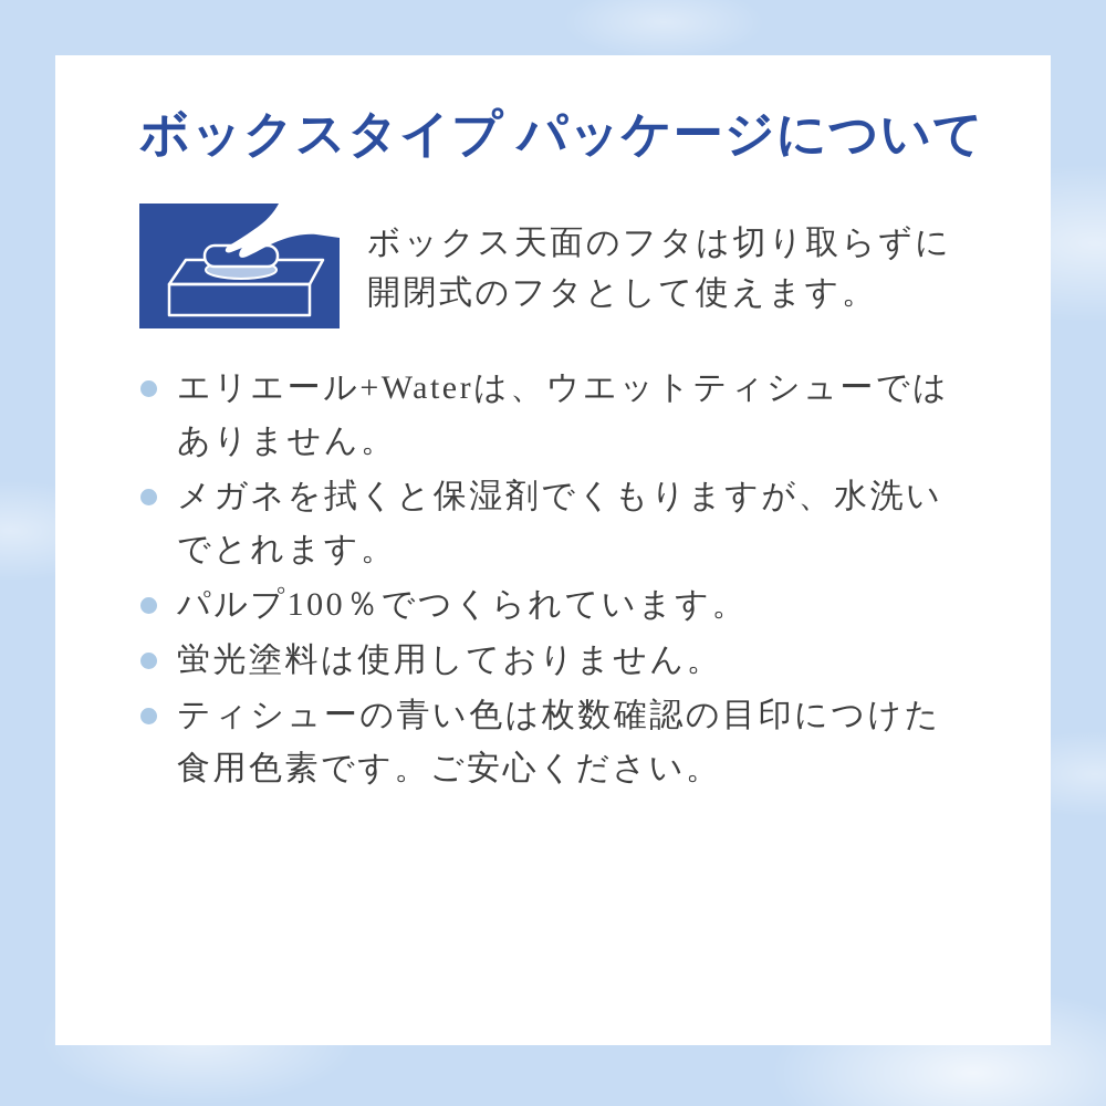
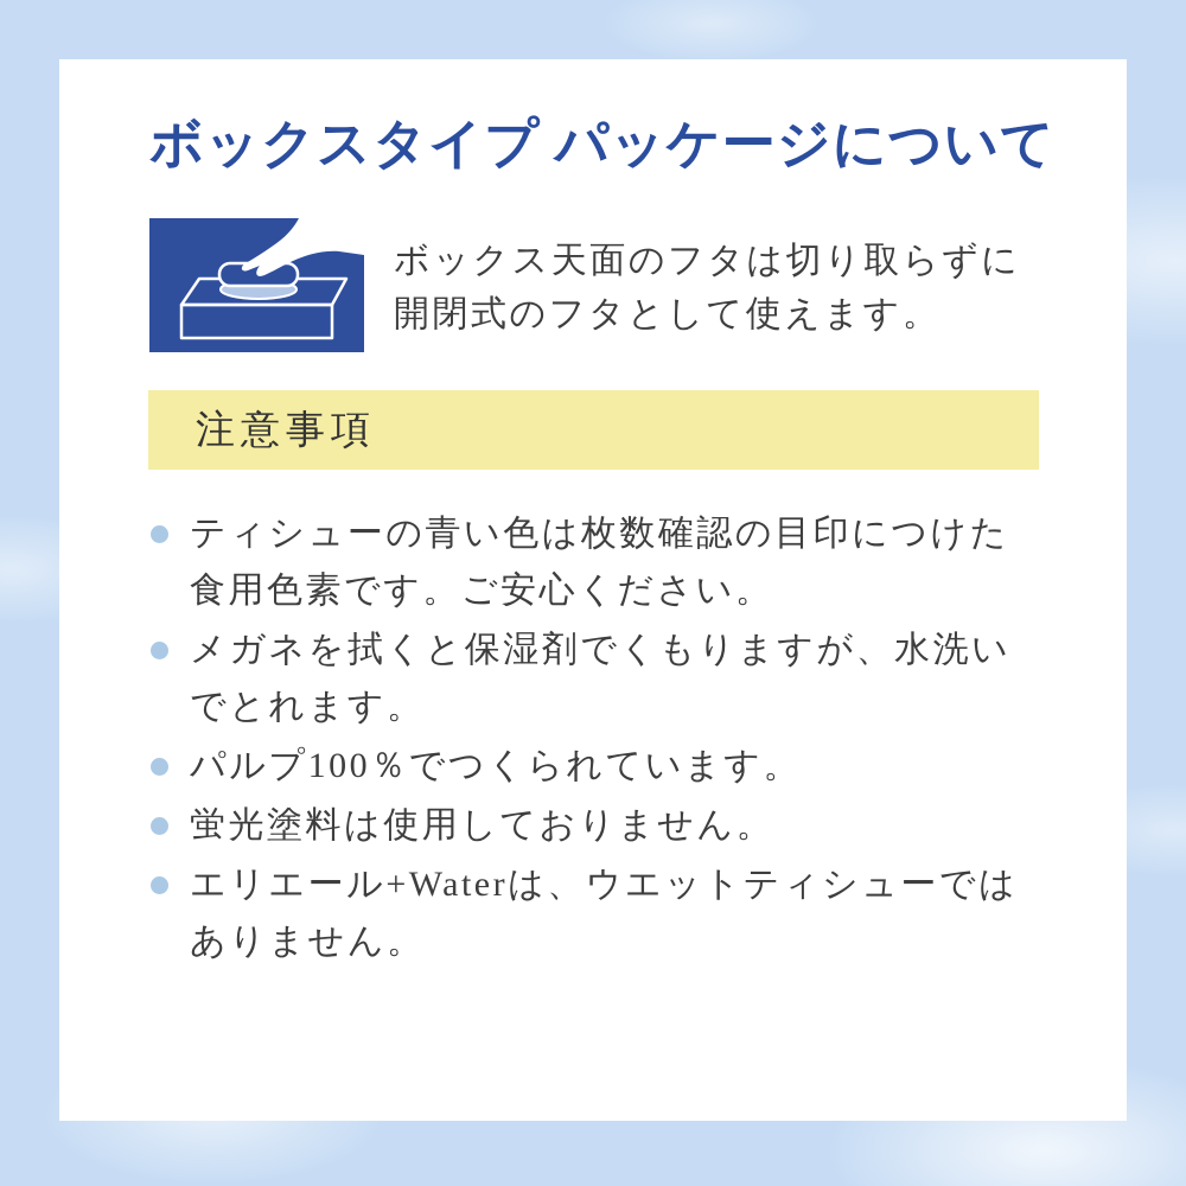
  ボックスタイプ パッケージについて
  ボックス天面のフタは切り取らずに
  開閉式のフタとして使えます。
+ 注意事項
- エリエール+Waterは、ウエットティシューではありません。
+ ティシューの青い色は枚数確認の目印につけた食用色素です。ご安心ください。
  メガネを拭くと保湿剤でくもりますが、水洗いでとれます。
  パルプ100％でつくられています。
  蛍光塗料は使用しておりません。
- ティシューの青い色は枚数確認の目印につけた食用色素です。ご安心ください。
+ エリエール+Waterは、ウエットティシューではありません。
